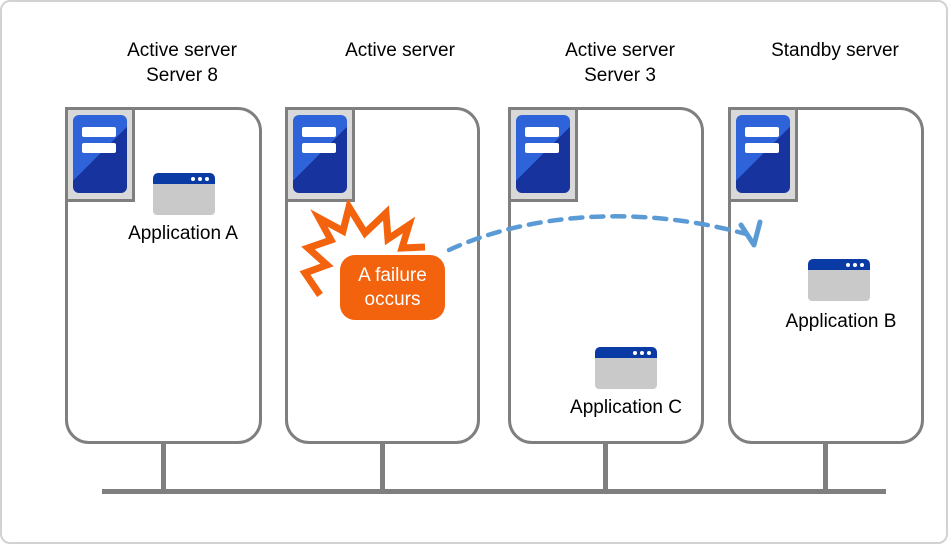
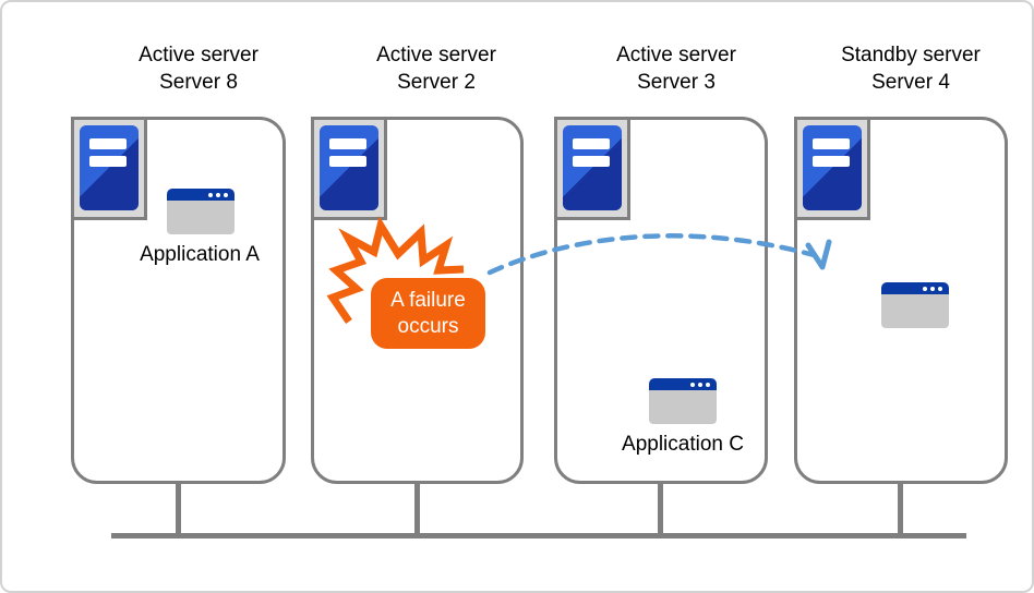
  Active server
  Server 8
  Active server
+ Server 2
  Active server
  Server 3
  Standby server
+ Server 4
  Application A
  Application C
- Application B
  A failure
  occurs
